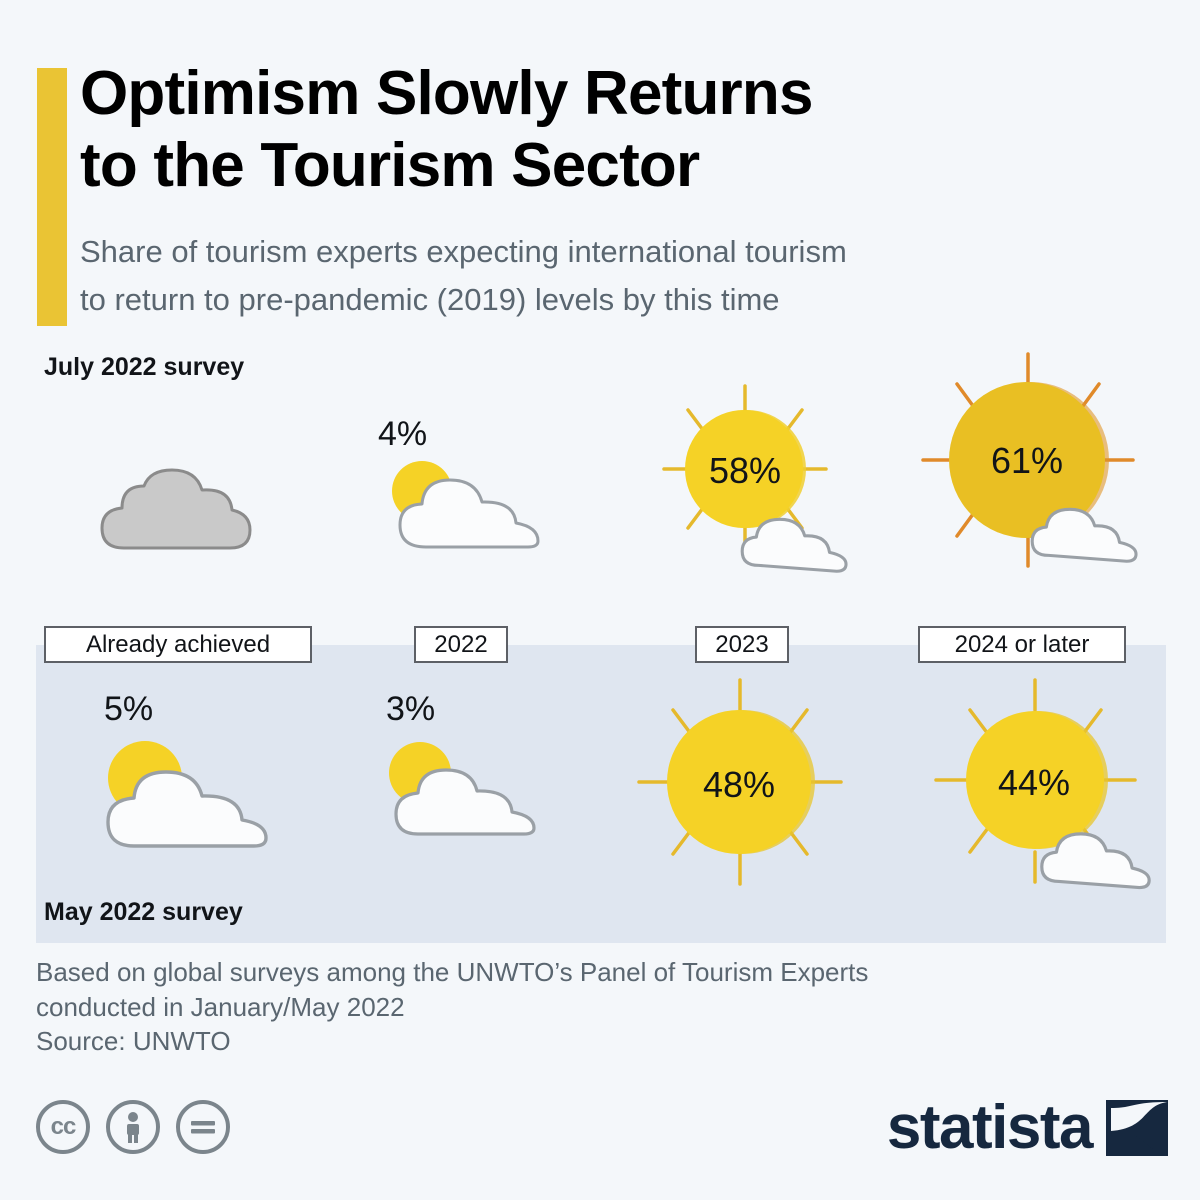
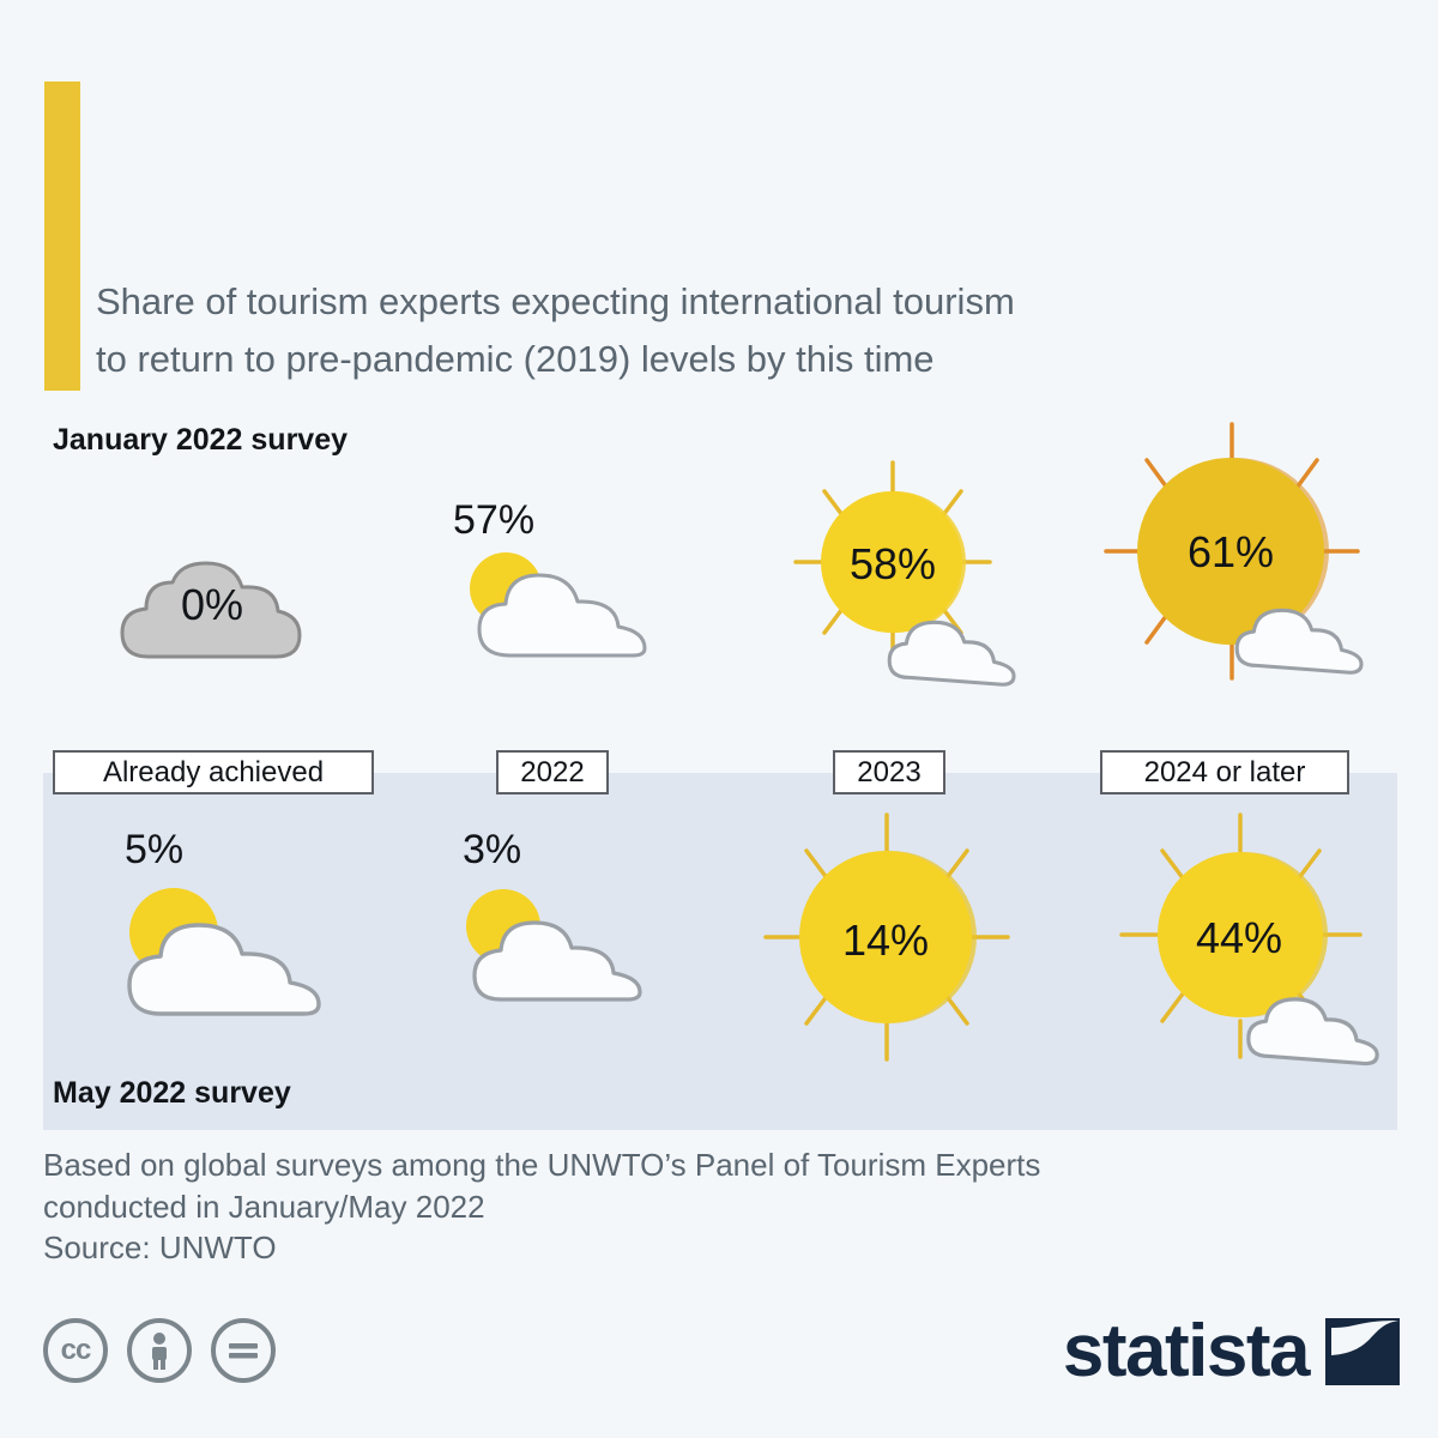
- Optimism Slowly Returns
- to the Tourism Sector
  Share of tourism experts expecting international tourism
  to return to pre-pandemic (2019) levels by this time
- July 2022 survey
+ January 2022 survey
  May 2022 survey
  Already achieved
  2022
  2023
  2024 or later
+ 0%
- 4%
+ 57%
  58%
  61%
  5%
  3%
- 48%
+ 14%
  44%
  Based on global surveys among the UNWTO’s Panel of Tourism Experts
  conducted in January/May 2022
  Source: UNWTO
  cc
  statista
